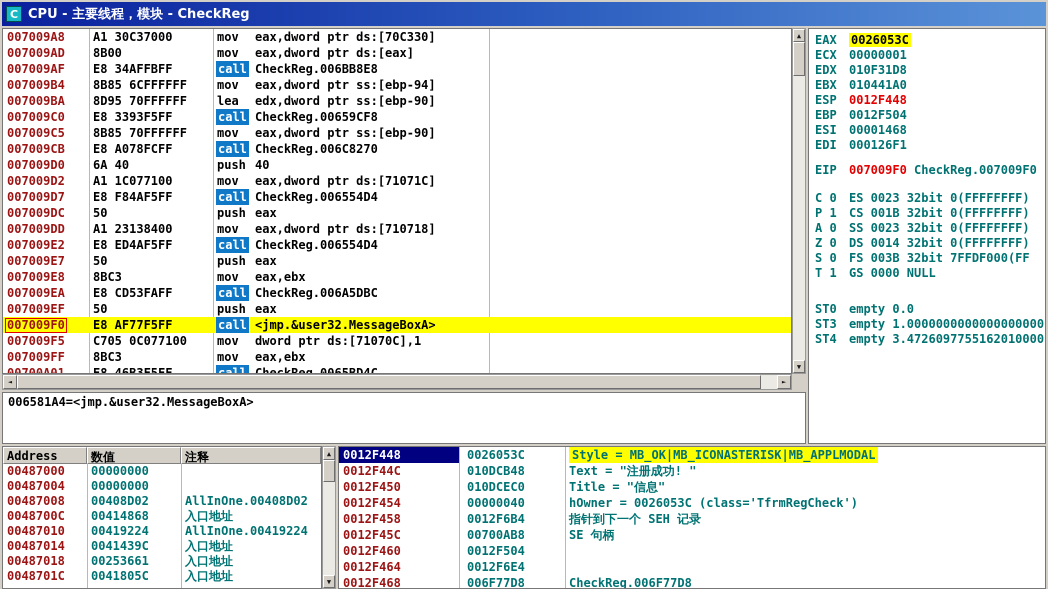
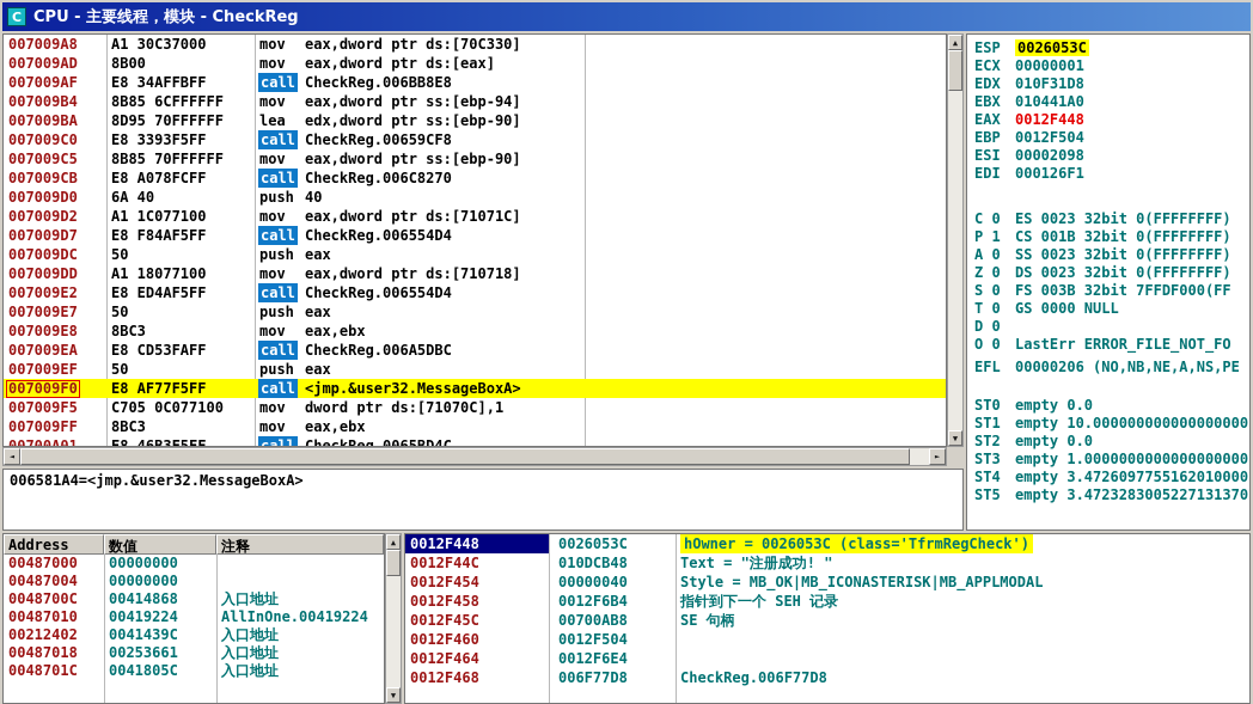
  C
  CPU - 主要线程，模块 - CheckReg
  007009A8
  A1 30C37000
  mov
  eax,dword ptr ds:[70C330]
  007009AD
  8B00
  mov
  eax,dword ptr ds:[eax]
  007009AF
  E8 34AFFBFF
  call
  CheckReg.006BB8E8
  007009B4
  8B85 6CFFFFFF
  mov
  eax,dword ptr ss:[ebp-94]
  007009BA
  8D95 70FFFFFF
  lea
  edx,dword ptr ss:[ebp-90]
  007009C0
  E8 3393F5FF
  call
  CheckReg.00659CF8
  007009C5
  8B85 70FFFFFF
  mov
  eax,dword ptr ss:[ebp-90]
  007009CB
  E8 A078FCFF
  call
  CheckReg.006C8270
  007009D0
  6A 40
  push
  40
  007009D2
  A1 1C077100
  mov
  eax,dword ptr ds:[71071C]
  007009D7
  E8 F84AF5FF
  call
  CheckReg.006554D4
  007009DC
  50
  push
  eax
  007009DD
- A1 23138400
+ A1 18077100
  mov
  eax,dword ptr ds:[710718]
  007009E2
  E8 ED4AF5FF
  call
  CheckReg.006554D4
  007009E7
  50
  push
  eax
  007009E8
  8BC3
  mov
  eax,ebx
  007009EA
  E8 CD53FAFF
  call
  CheckReg.006A5DBC
  007009EF
  50
  push
  eax
  007009F0
  E8 AF77F5FF
  call
  <jmp.&user32.MessageBoxA>
  007009F5
  C705 0C077100
  mov
  dword ptr ds:[71070C],1
  007009FF
  8BC3
  mov
  eax,ebx
  ▲
  ▼
  ◄
  ►
  006581A4=<jmp.&user32.MessageBoxA>
- EAX 0026053C
+ ESP 0026053C
  ECX 00000001
  EDX 010F31D8
  EBX 010441A0
- ESP 0012F448
+ EAX 0012F448
  EBP 0012F504
- ESI 00001468
+ ESI 00002098
  EDI 000126F1
- EIP 007009F0 CheckReg.007009F0
  C 0 ES 0023 32bit 0(FFFFFFFF)
  P 1 CS 001B 32bit 0(FFFFFFFF)
  A 0 SS 0023 32bit 0(FFFFFFFF)
- Z 0 DS 0014 32bit 0(FFFFFFFF)
+ Z 0 DS 0023 32bit 0(FFFFFFFF)
  S 0 FS 003B 32bit 7FFDF000(FF
- T 1 GS 0000 NULL
+ T 0 GS 0000 NULL
+ D 0
+ O 0 LastErr ERROR_FILE_NOT_FO
+ EFL 00000206 (NO,NB,NE,A,NS,PE
  ST0 empty 0.0
+ ST1 empty 10.000000000000000000
+ ST2 empty 0.0
  ST3 empty 1.0000000000000000000
  ST4 empty 3.4726097755162010000
+ ST5 empty 3.4723283005227131370
  Address
  数值
  注释
  00487000
  00000000
  00487004
  00000000
- 00487008
- 00408D02
- AllInOne.00408D02
  0048700C
  00414868
  入口地址
  00487010
  00419224
  AllInOne.00419224
- 00487014
+ 00212402
  0041439C
  入口地址
  00487018
  00253661
  入口地址
  0048701C
  0041805C
  入口地址
  ▲
  ▼
  0012F448
  0026053C
- Style = MB_OK|MB_ICONASTERISK|MB_APPLMODAL
+ hOwner = 0026053C (class='TfrmRegCheck')
  0012F44C
  010DCB48
  Text = "注册成功! "
- 0012F450
- 010DCEC0
- Title = "信息"
  0012F454
  00000040
- hOwner = 0026053C (class='TfrmRegCheck')
+ Style = MB_OK|MB_ICONASTERISK|MB_APPLMODAL
  0012F458
  0012F6B4
  指针到下一个 SEH 记录
  0012F45C
  00700AB8
  SE 句柄
  0012F460
  0012F504
  0012F464
  0012F6E4
  0012F468
  006F77D8
  CheckReg.006F77D8
